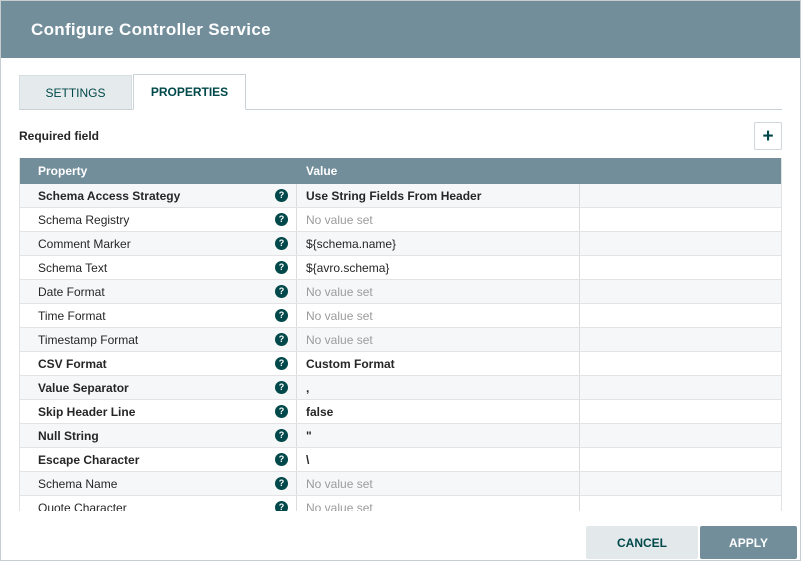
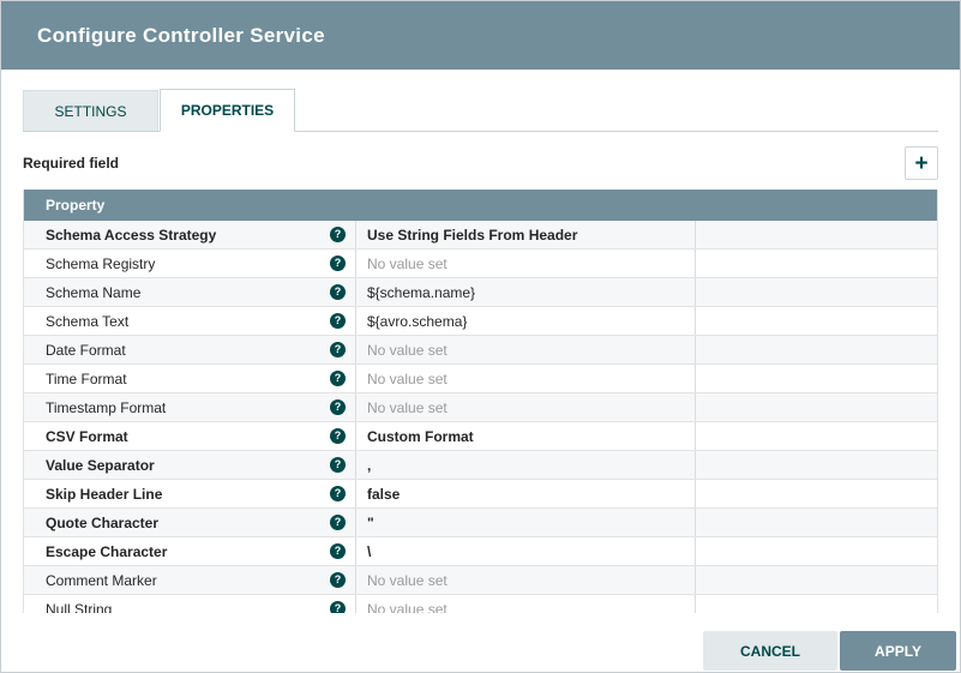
  Configure Controller Service
  SETTINGS
  PROPERTIES
  Required field
  +
  Property
- Value
  Schema Access Strategy
  ?
  Use String Fields From Header
  Schema Registry
  ?
  No value set
- Comment Marker
+ Schema Name
  ?
  ${schema.name}
  Schema Text
  ?
  ${avro.schema}
  Date Format
  ?
  No value set
  Time Format
  ?
  No value set
  Timestamp Format
  ?
  No value set
  CSV Format
  ?
  Custom Format
  Value Separator
  ?
  ,
  Skip Header Line
  ?
  false
- Null String
+ Quote Character
  ?
  "
  Escape Character
  ?
  \
- Schema Name
+ Comment Marker
  ?
  No value set
- Quote Character
+ Null String
  ?
  No value set
  CANCEL
  APPLY
